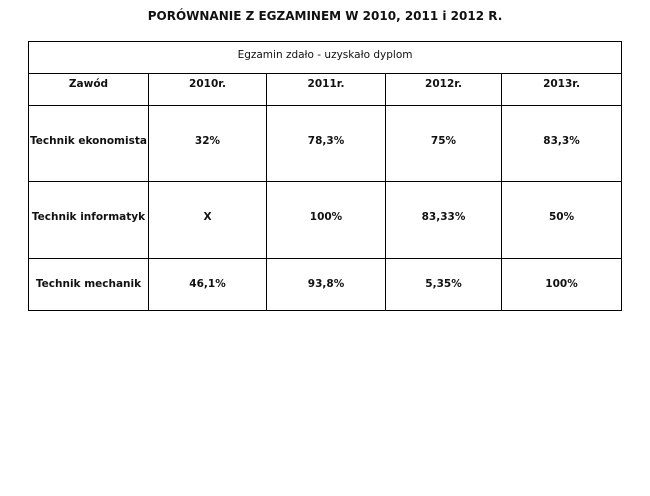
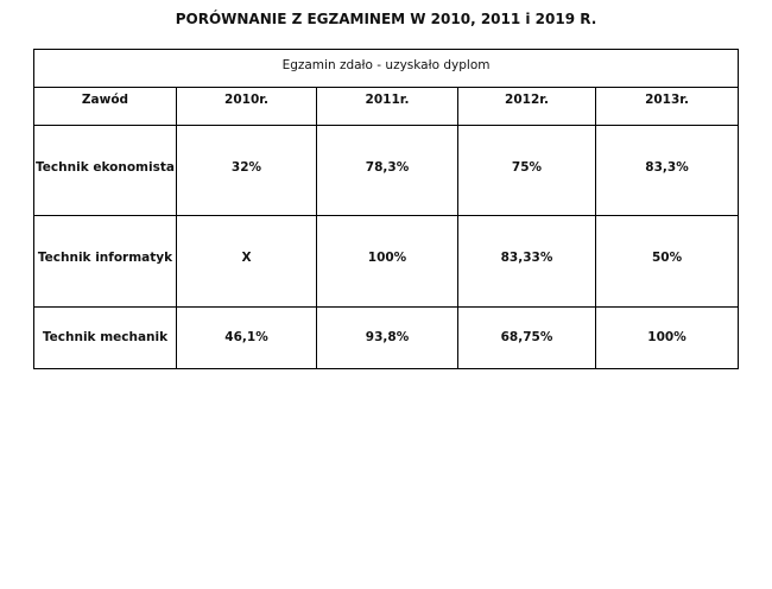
- PORÓWNANIE Z EGZAMINEM W 2010, 2011 i 2012 R.
+ PORÓWNANIE Z EGZAMINEM W 2010, 2011 i 2019 R.
  Egzamin zdało - uzyskało dyplom
  Zawód	2010r.	2011r.	2012r.	2013r.
  Technik ekonomista	32%	78,3%	75%	83,3%
  Technik informatyk	X	100%	83,33%	50%
- Technik mechanik	46,1%	93,8%	5,35%	100%
+ Technik mechanik	46,1%	93,8%	68,75%	100%
